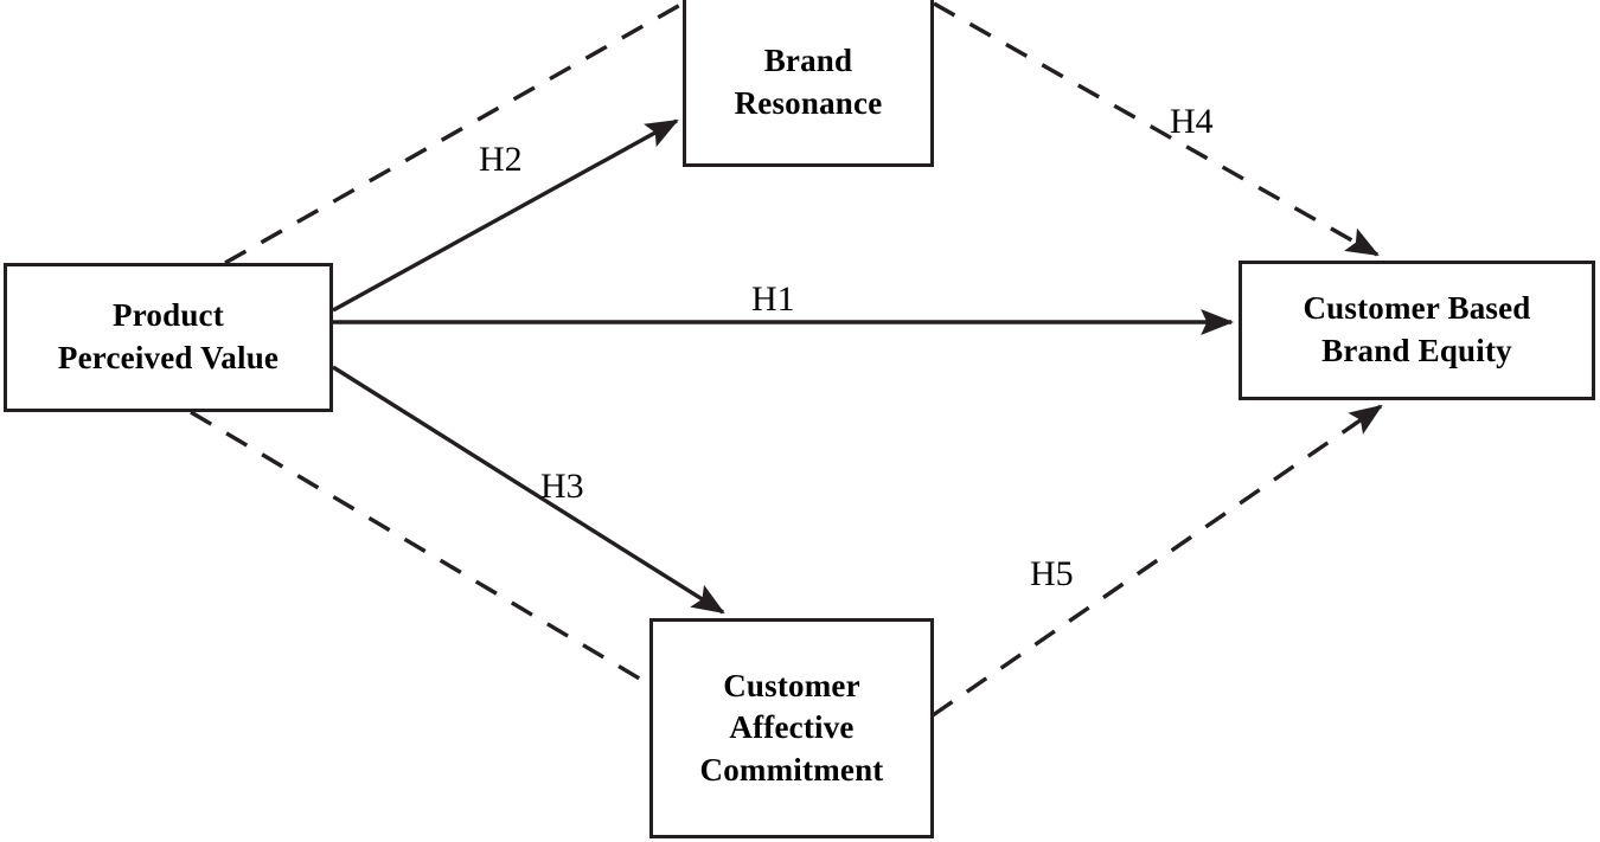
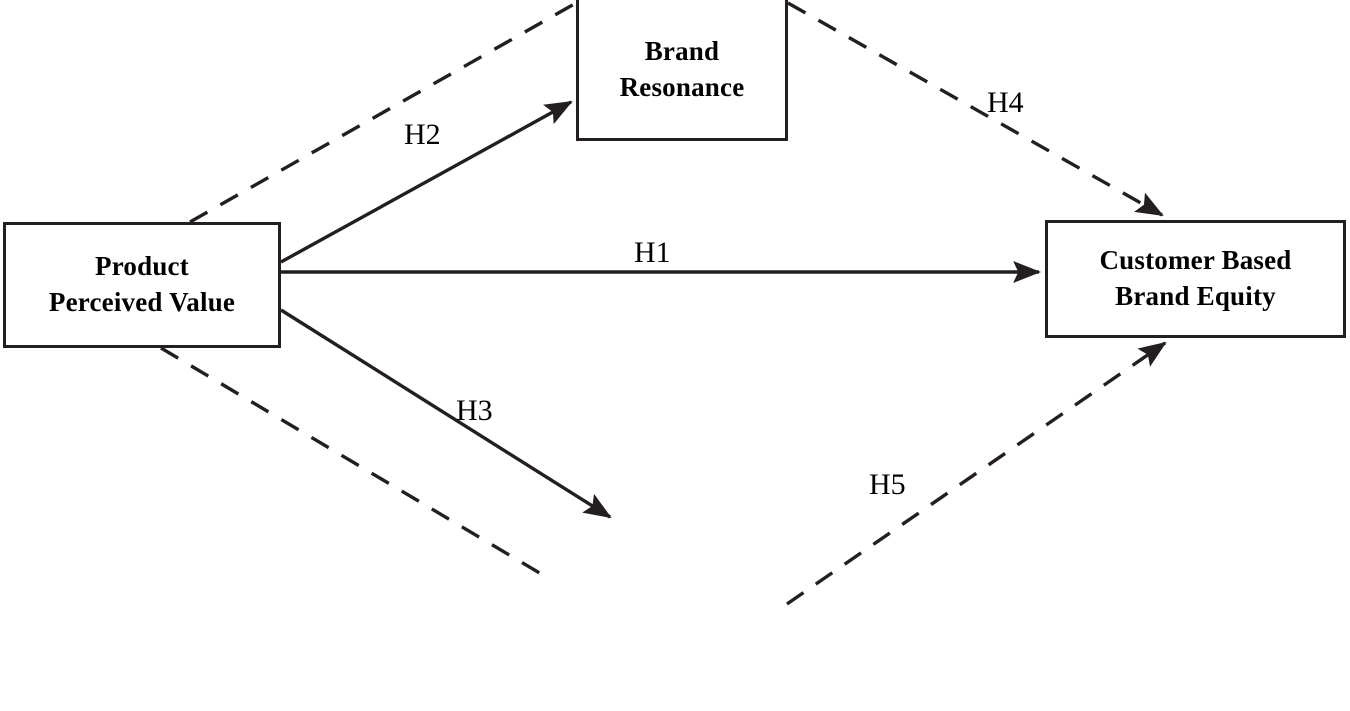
  Product
  Perceived Value
  Brand
  Resonance
  Customer Based
  Brand Equity
- Customer
- Affective
- Commitment
  H1
  H2
  H3
  H4
  H5
